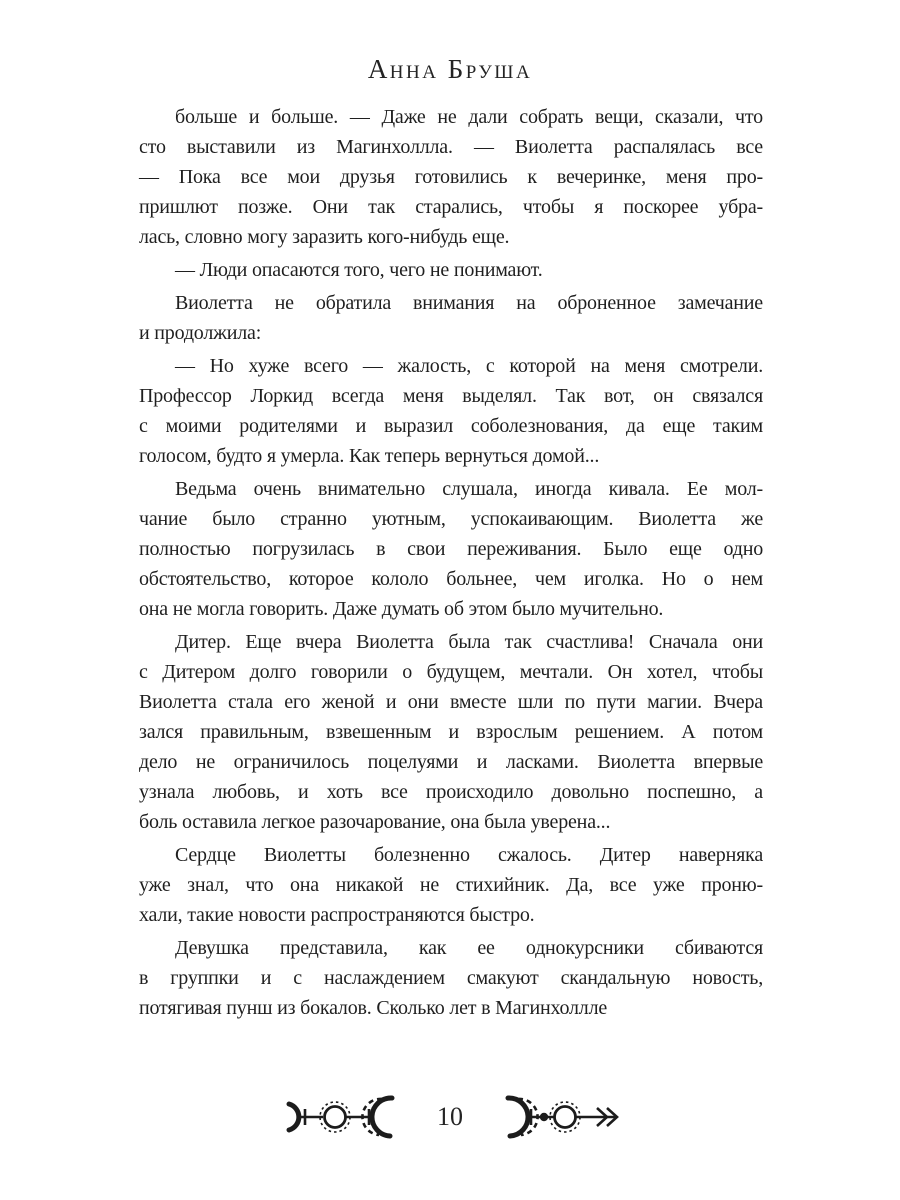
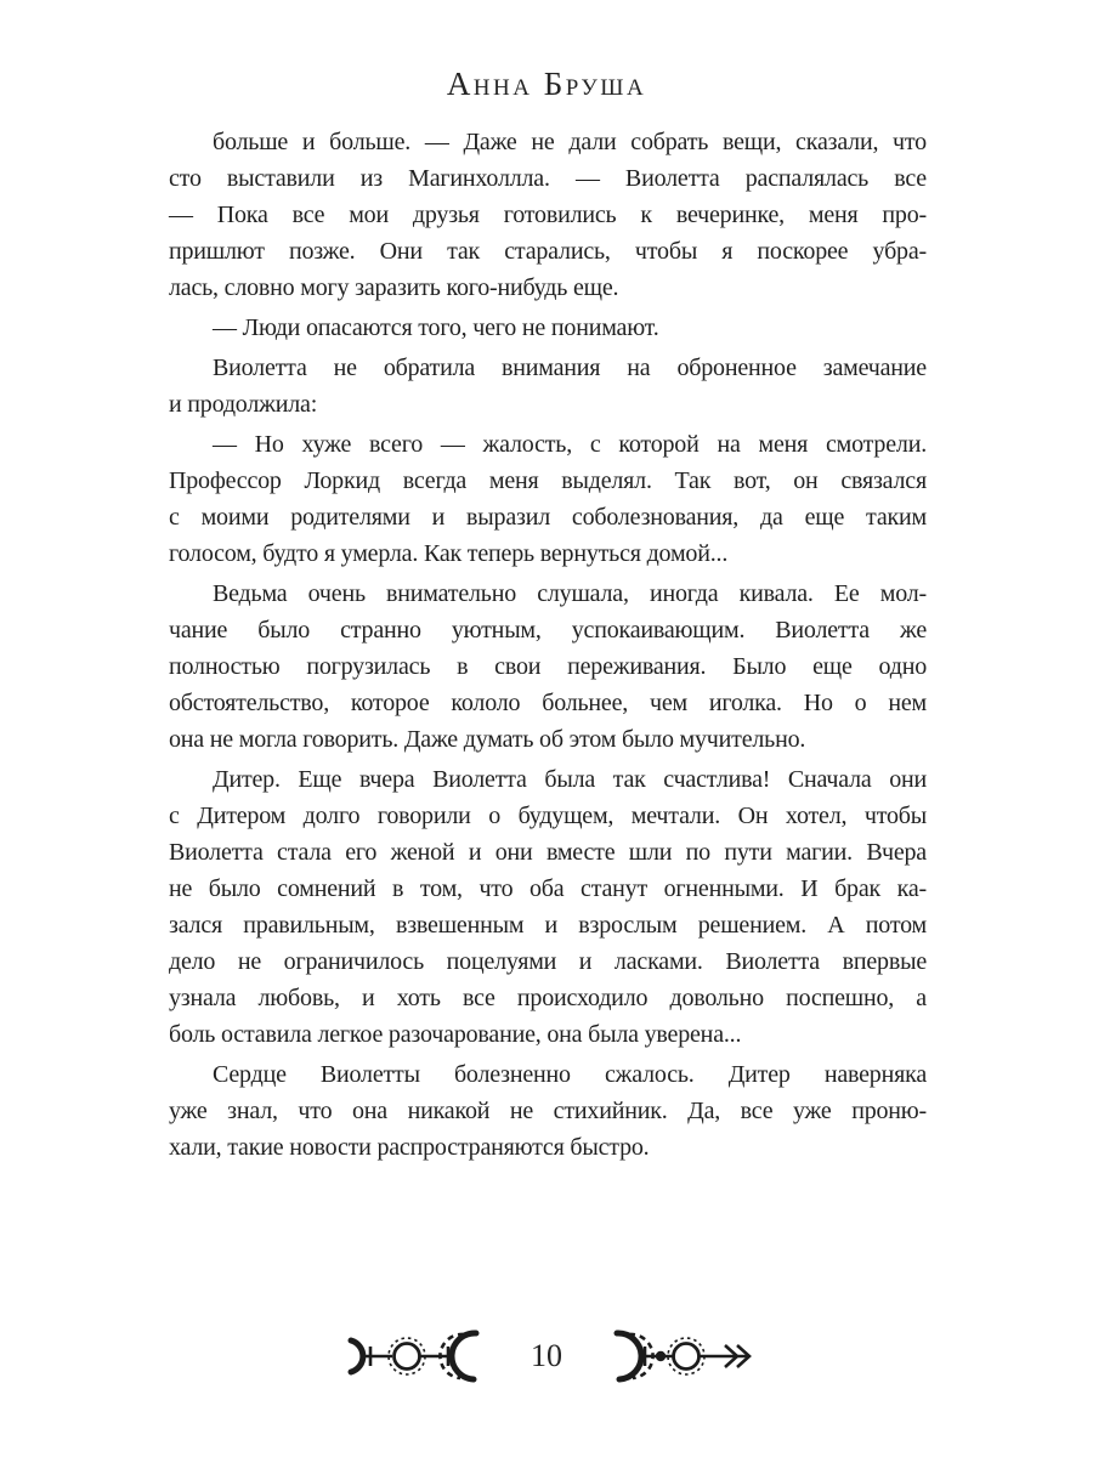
  Анна Бруша
  больше и больше. — Даже не дали собрать вещи, сказали, что
  сто выставили из Магинхоллла. — Виолетта распалялась все
  — Пока все мои друзья готовились к вечеринке, меня про-
  пришлют позже. Они так старались, чтобы я поскорее убра-
  лась, словно могу заразить кого-нибудь еще.
  — Люди опасаются того, чего не понимают.
  Виолетта не обратила внимания на оброненное замечание
  и продолжила:
  — Но хуже всего — жалость, с которой на меня смотрели.
  Профессор Лоркид всегда меня выделял. Так вот, он связался
  с моими родителями и выразил соболезнования, да еще таким
  голосом, будто я умерла. Как теперь вернуться домой...
  Ведьма очень внимательно слушала, иногда кивала. Ее мол-
  чание было странно уютным, успокаивающим. Виолетта же
  полностью погрузилась в свои переживания. Было еще одно
  обстоятельство, которое кололо больнее, чем иголка. Но о нем
  она не могла говорить. Даже думать об этом было мучительно.
  Дитер. Еще вчера Виолетта была так счастлива! Сначала они
  с Дитером долго говорили о будущем, мечтали. Он хотел, чтобы
  Виолетта стала его женой и они вместе шли по пути магии. Вчера
+ не было сомнений в том, что оба станут огненными. И брак ка-
  зался правильным, взвешенным и взрослым решением. А потом
  дело не ограничилось поцелуями и ласками. Виолетта впервые
  узнала любовь, и хоть все происходило довольно поспешно, а
  боль оставила легкое разочарование, она была уверена...
  Сердце Виолетты болезненно сжалось. Дитер наверняка
  уже знал, что она никакой не стихийник. Да, все уже проню-
  хали, такие новости распространяются быстро.
- Девушка представила, как ее однокурсники сбиваются
- в группки и с наслаждением смакуют скандальную новость,
- потягивая пунш из бокалов. Сколько лет в Магинхоллле
  10
